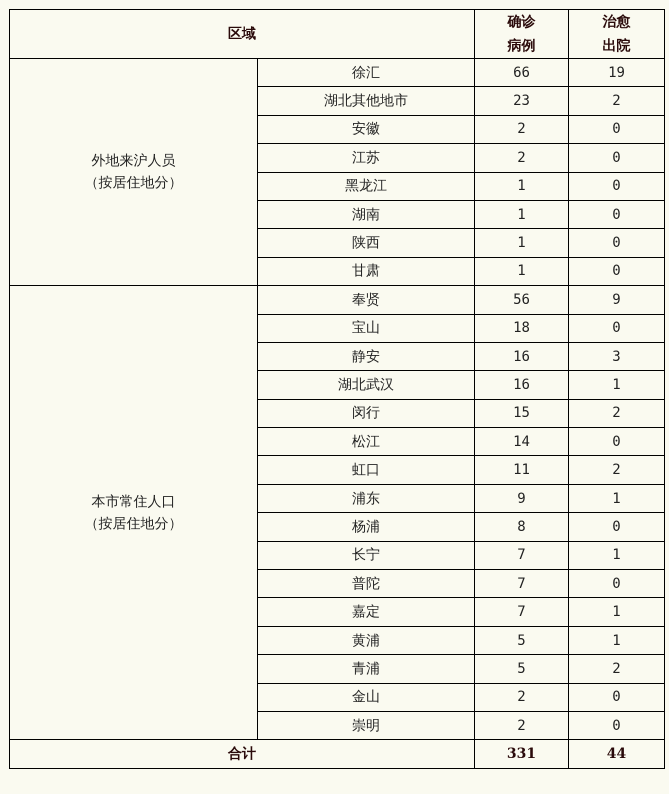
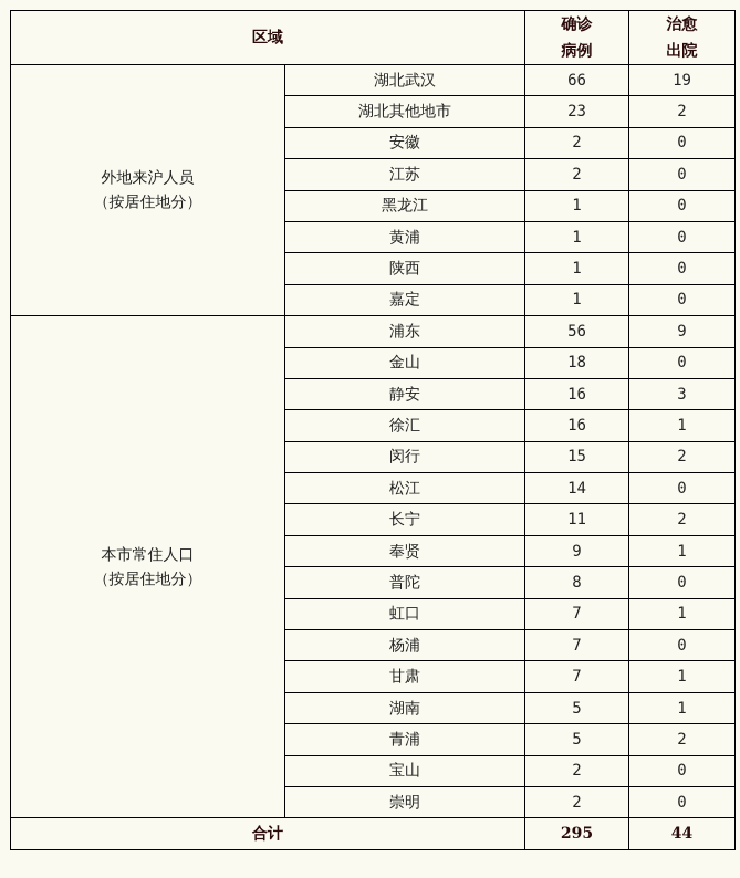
  区域	确诊 病例	治愈 出院
- 外地来沪人员 （按居住地分）	徐汇	66	19
+ 外地来沪人员 （按居住地分）	湖北武汉	66	19
  湖北其他地市	23	2
  安徽	2	0
  江苏	2	0
  黑龙江	1	0
- 湖南	1	0
+ 黄浦	1	0
  陕西	1	0
- 甘肃	1	0
+ 嘉定	1	0
- 本市常住人口 （按居住地分）	奉贤	56	9
+ 本市常住人口 （按居住地分）	浦东	56	9
- 宝山	18	0
+ 金山	18	0
  静安	16	3
- 湖北武汉	16	1
+ 徐汇	16	1
  闵行	15	2
  松江	14	0
- 虹口	11	2
+ 长宁	11	2
- 浦东	9	1
+ 奉贤	9	1
- 杨浦	8	0
+ 普陀	8	0
- 长宁	7	1
+ 虹口	7	1
- 普陀	7	0
+ 杨浦	7	0
- 嘉定	7	1
+ 甘肃	7	1
- 黄浦	5	1
+ 湖南	5	1
  青浦	5	2
- 金山	2	0
+ 宝山	2	0
  崇明	2	0
- 合计	331	44
+ 合计	295	44
